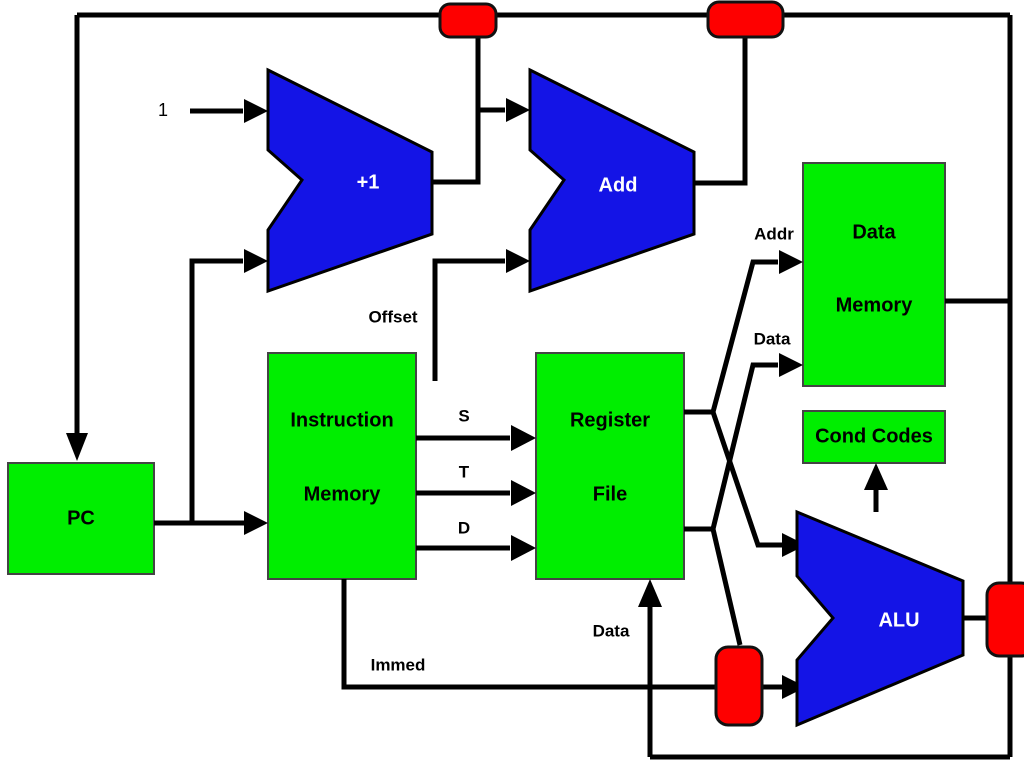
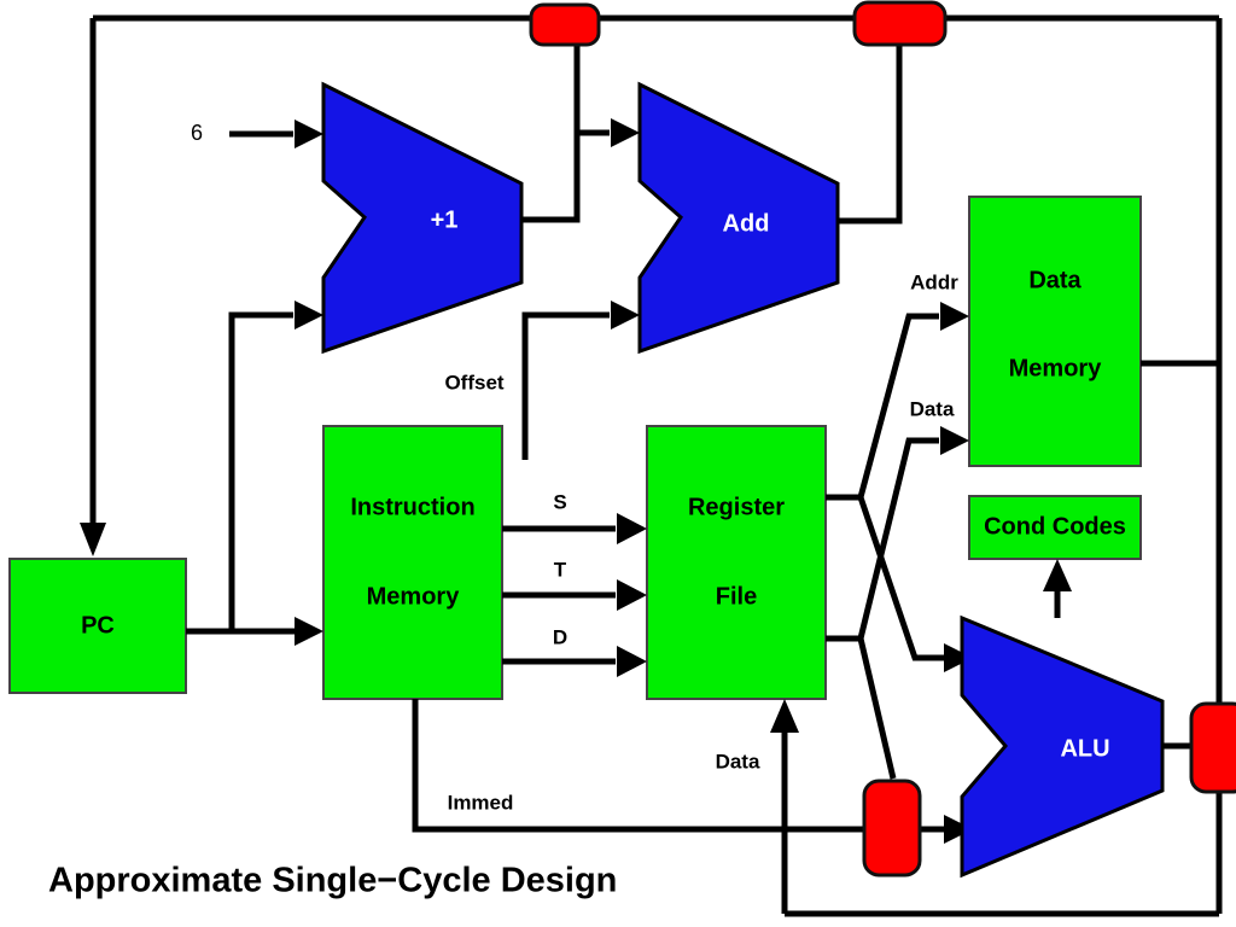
  PC
  Instruction
  Memory
  Register
  File
  Data
  Memory
  Cond Codes
  +1
  Add
  ALU
- 1
+ 6
  Offset
  S
  T
  D
  Addr
  Data
  Immed
  Data
+ Approximate Single−Cycle Design
